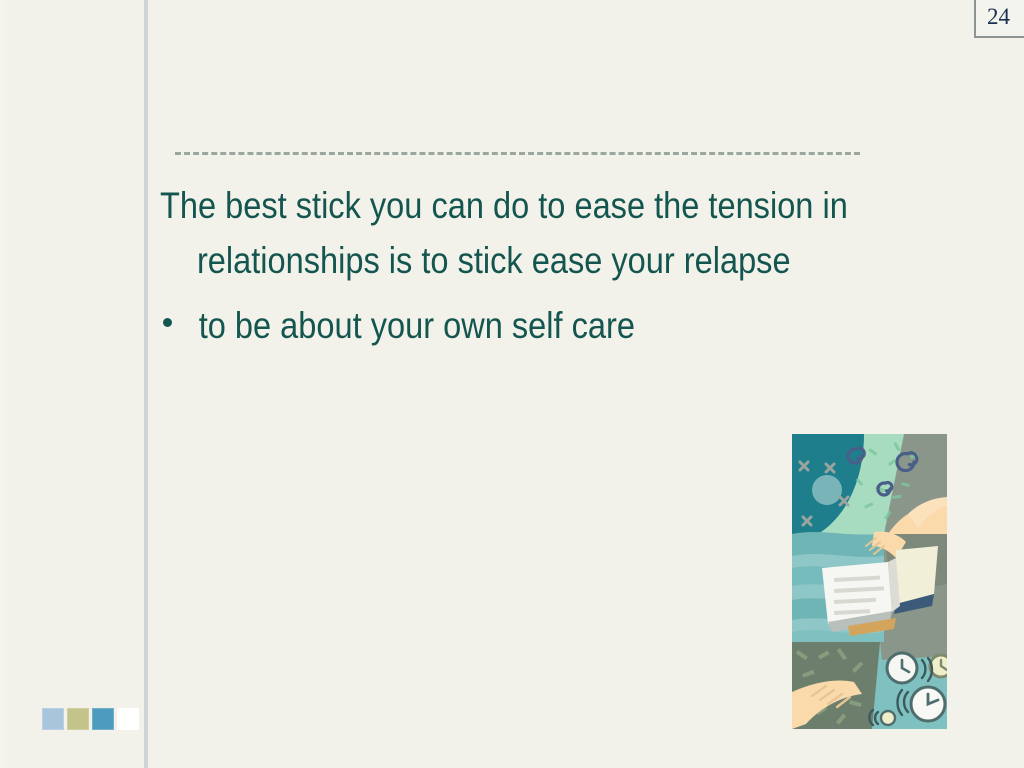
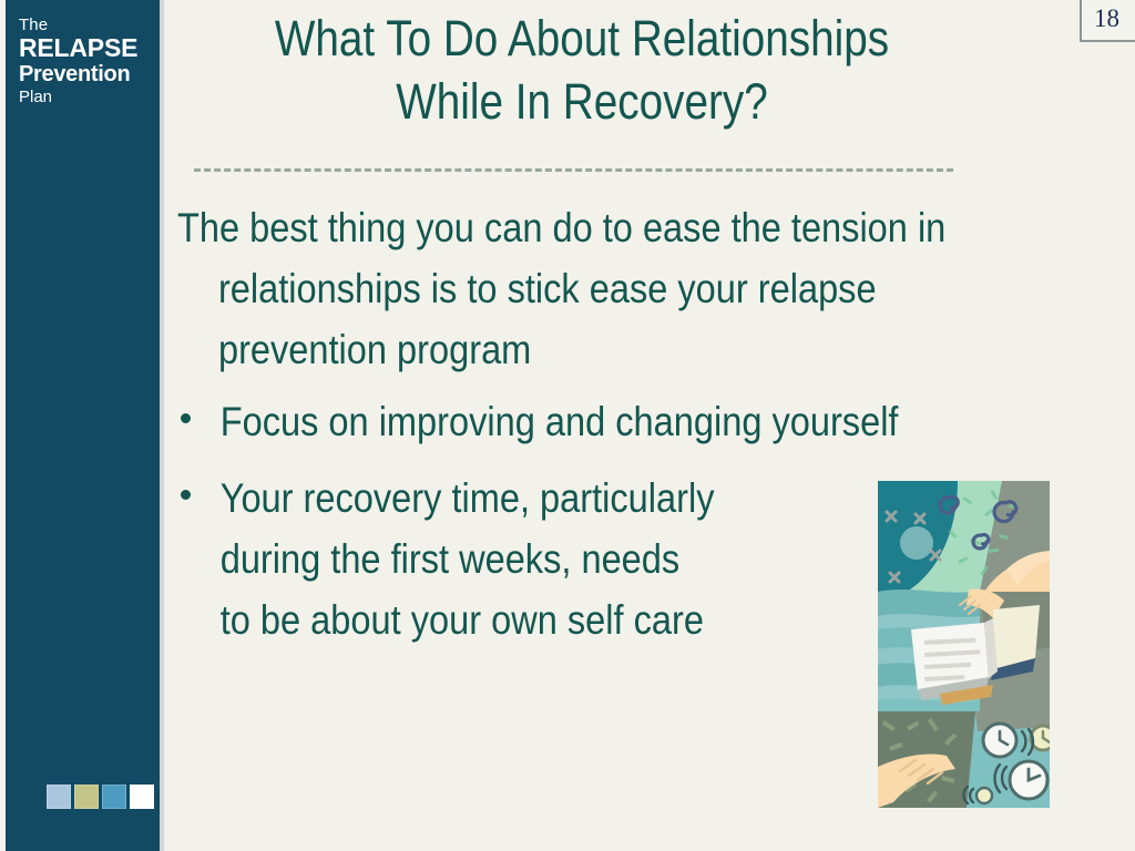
+ The
+ RELAPSE
+ Prevention
+ Plan
+ What To Do About Relationships
+ While In Recovery?
- The best stick you can do to ease the tension in
+ The best thing you can do to ease the tension in
  relationships is to stick ease your relapse
+ prevention program
+ Focus on improving and changing yourself
+ Your recovery time, particularly
+ during the first weeks, needs
  to be about your own self care
- 24
+ 18
